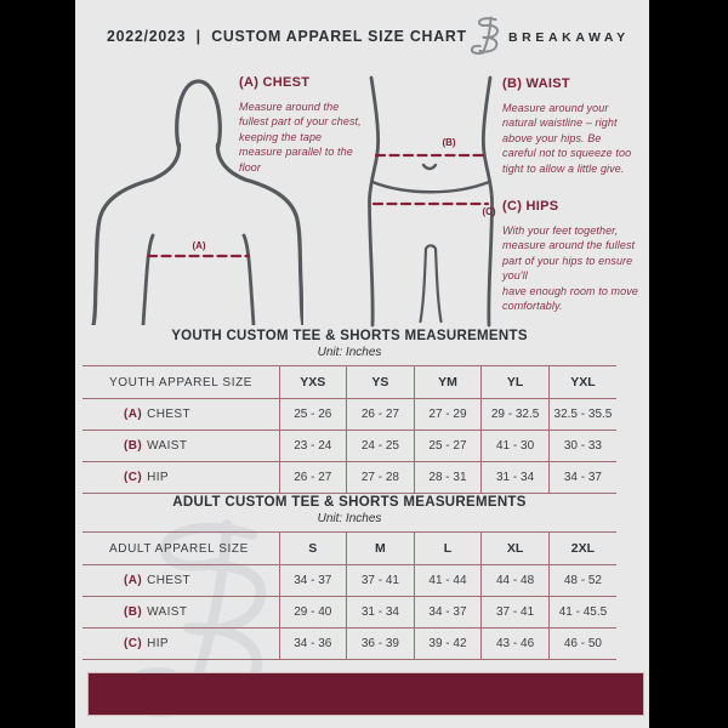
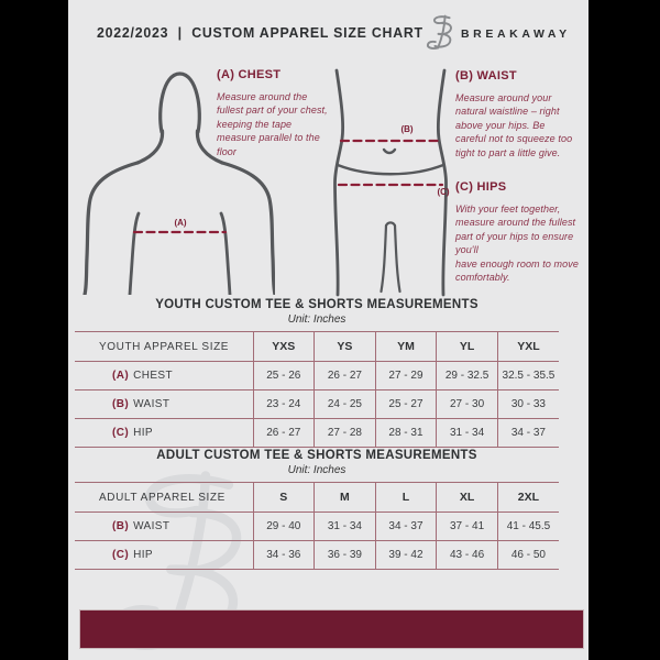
  2022/2023 | CUSTOM APPAREL SIZE CHART
  BREAKAWAY
  (A)
  (B)
  (C)
  (A) CHEST
  Measure around the fullest part of your chest, keeping the tape measure parallel to the floor
  (B) WAIST
- Measure around your natural waistline – right above your hips. Be careful not to squeeze too tight to allow a little give.
+ Measure around your natural waistline – right above your hips. Be careful not to squeeze too tight to part a little give.
  (C) HIPS
  With your feet together, measure around the fullest part of your hips to ensure you'll
  have enough room to move comfortably.
  YOUTH CUSTOM TEE & SHORTS MEASUREMENTS
  Unit: Inches
  YOUTH APPAREL SIZE	YXS	YS	YM	YL	YXL
  (A) CHEST	25 - 26	26 - 27	27 - 29	29 - 32.5	32.5 - 35.5
- (B) WAIST	23 - 24	24 - 25	25 - 27	41 - 30	30 - 33
+ (B) WAIST	23 - 24	24 - 25	25 - 27	27 - 30	30 - 33
  (C) HIP	26 - 27	27 - 28	28 - 31	31 - 34	34 - 37
  ADULT CUSTOM TEE & SHORTS MEASUREMENTS
  Unit: Inches
  ADULT APPAREL SIZE	S	M	L	XL	2XL
- (A) CHEST	34 - 37	37 - 41	41 - 44	44 - 48	48 - 52
  (B) WAIST	29 - 40	31 - 34	34 - 37	37 - 41	41 - 45.5
  (C) HIP	34 - 36	36 - 39	39 - 42	43 - 46	46 - 50
